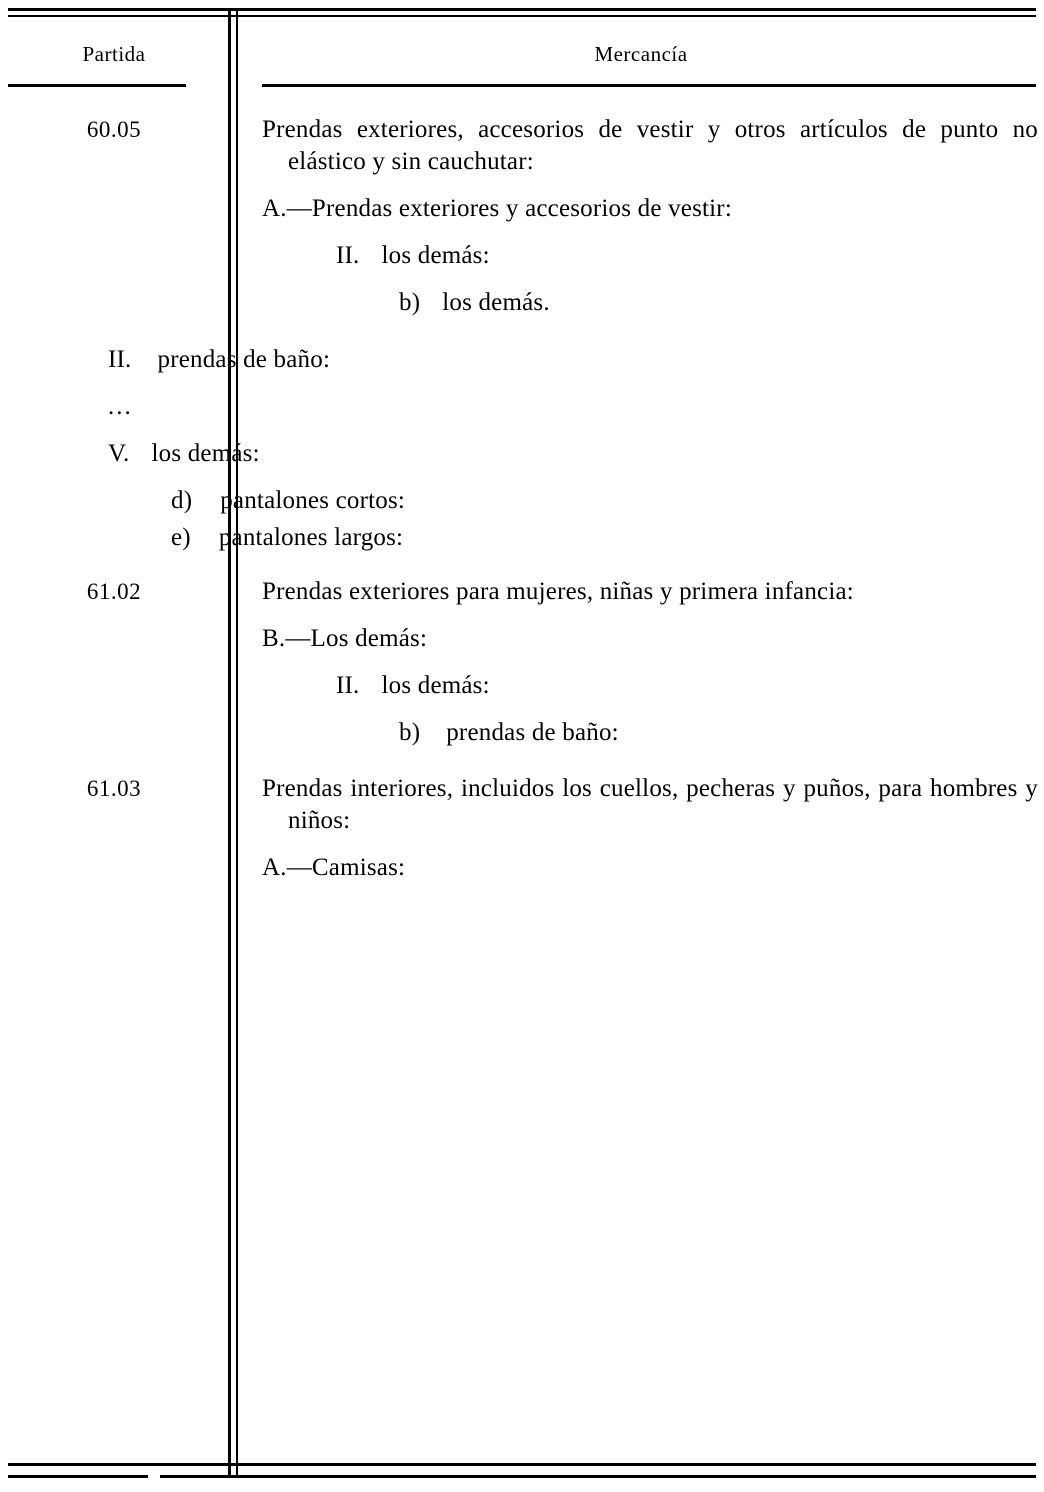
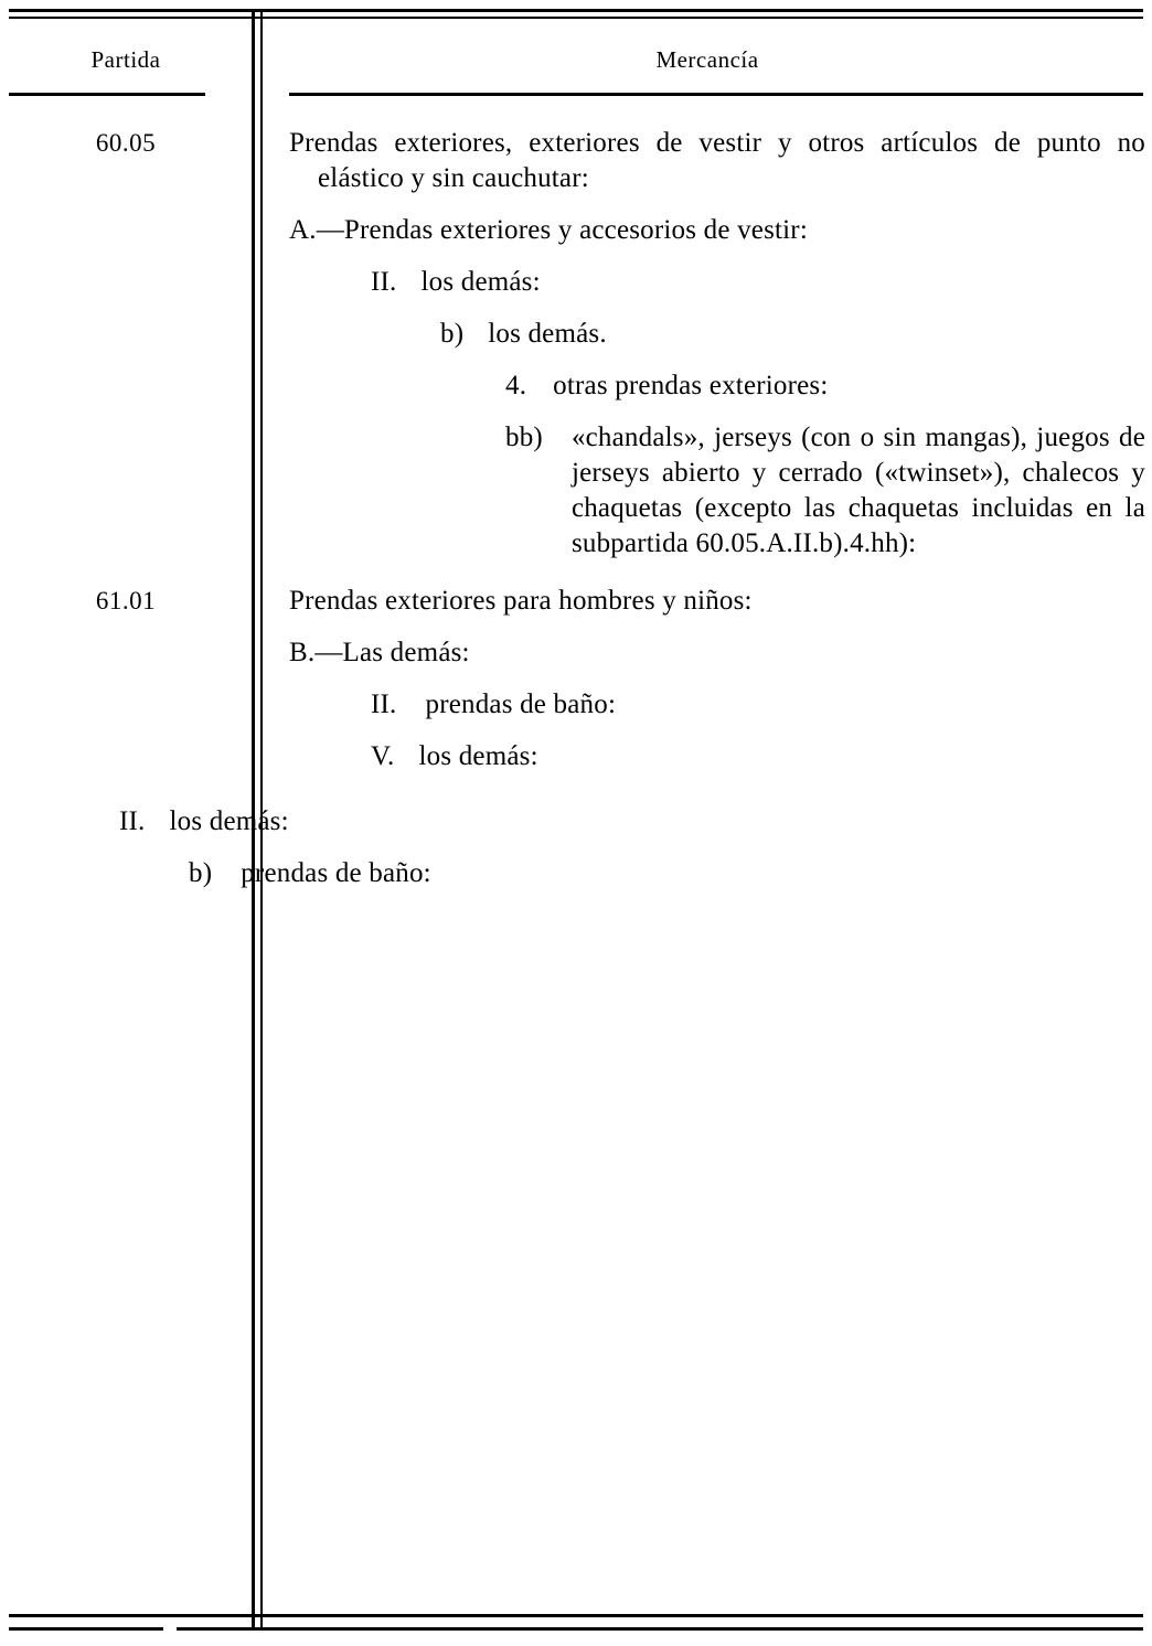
  Partida
  Mercancía
  60.05
- Prendas exteriores, accesorios de vestir y otros artículos de punto no elástico y sin cauchutar:
+ Prendas exteriores, exteriores de vestir y otros artículos de punto no elástico y sin cauchutar:
  A.—Prendas exteriores y accesorios de vestir:
  II.
  los demás:
  b)
  los demás.
+ 4.
+ otras prendas exteriores:
+ bb)
+ «chandals», jerseys (con o sin mangas), juegos de jerseys abierto y cerrado («twinset»), chalecos y chaquetas (excepto las chaquetas incluidas en la subpartida 60.05.A.II.b).4.hh):
+ 61.01
+ Prendas exteriores para hombres y niños:
+ B.—Las demás:
  II.
  prendas de baño:
- ...
  V.
  los demás:
- d)
- pantalones cortos:
- e)
- pantalones largos:
- 61.02
- Prendas exteriores para mujeres, niñas y primera infancia:
- B.—Los demás:
  II.
  los demás:
  b)
  prendas de baño:
- 61.03
- Prendas interiores, incluidos los cuellos, pecheras y puños, para hombres y niños:
- A.—Camisas:
